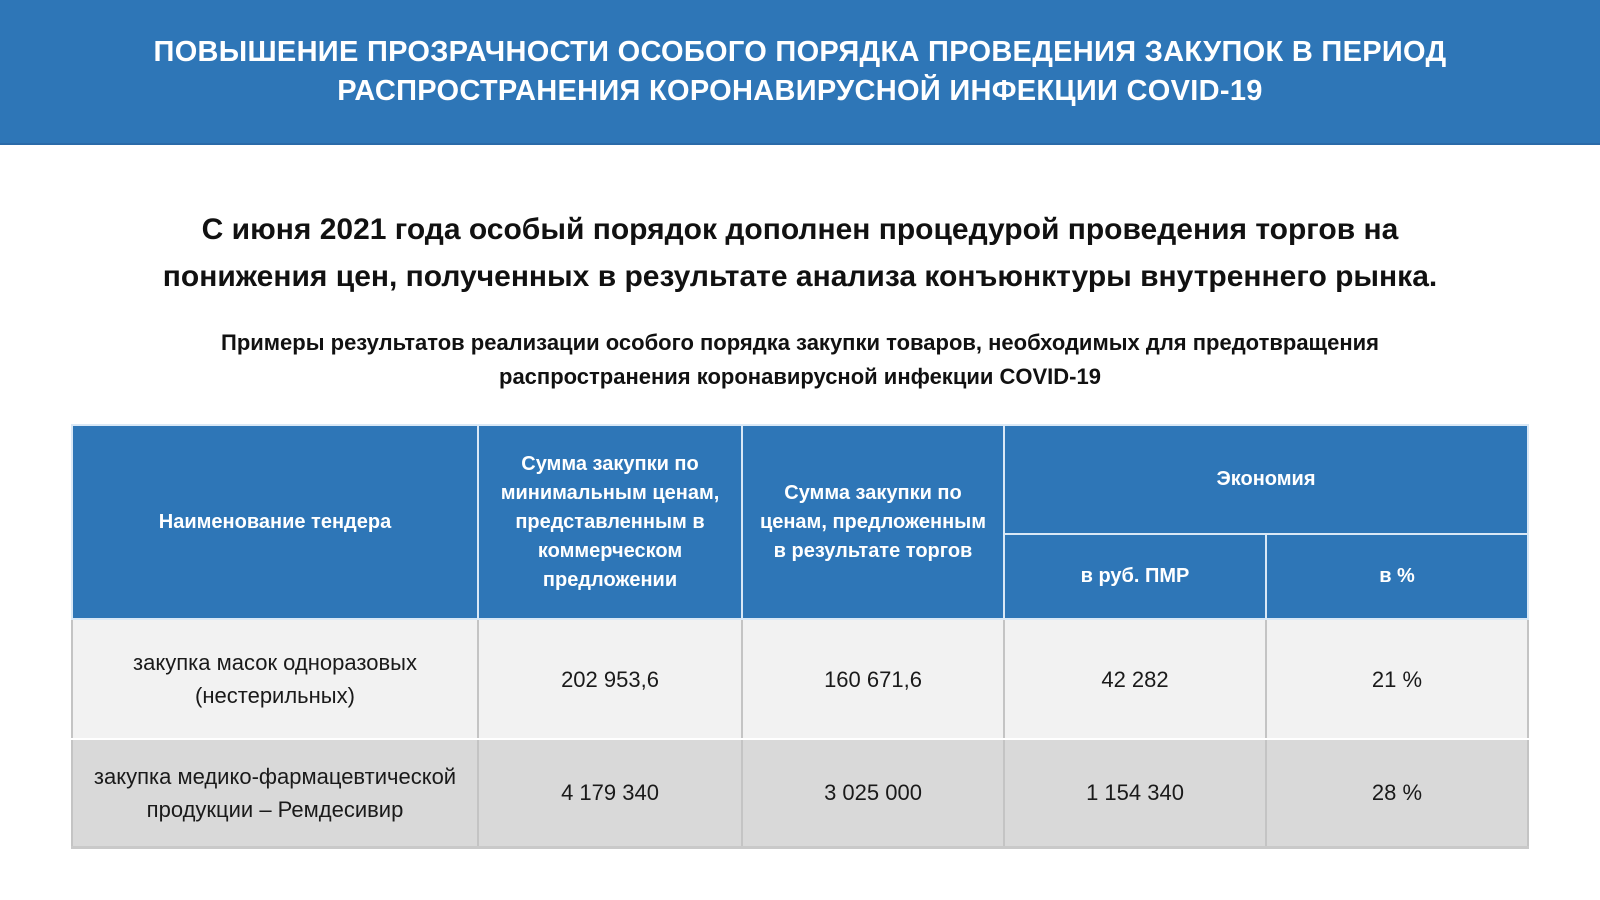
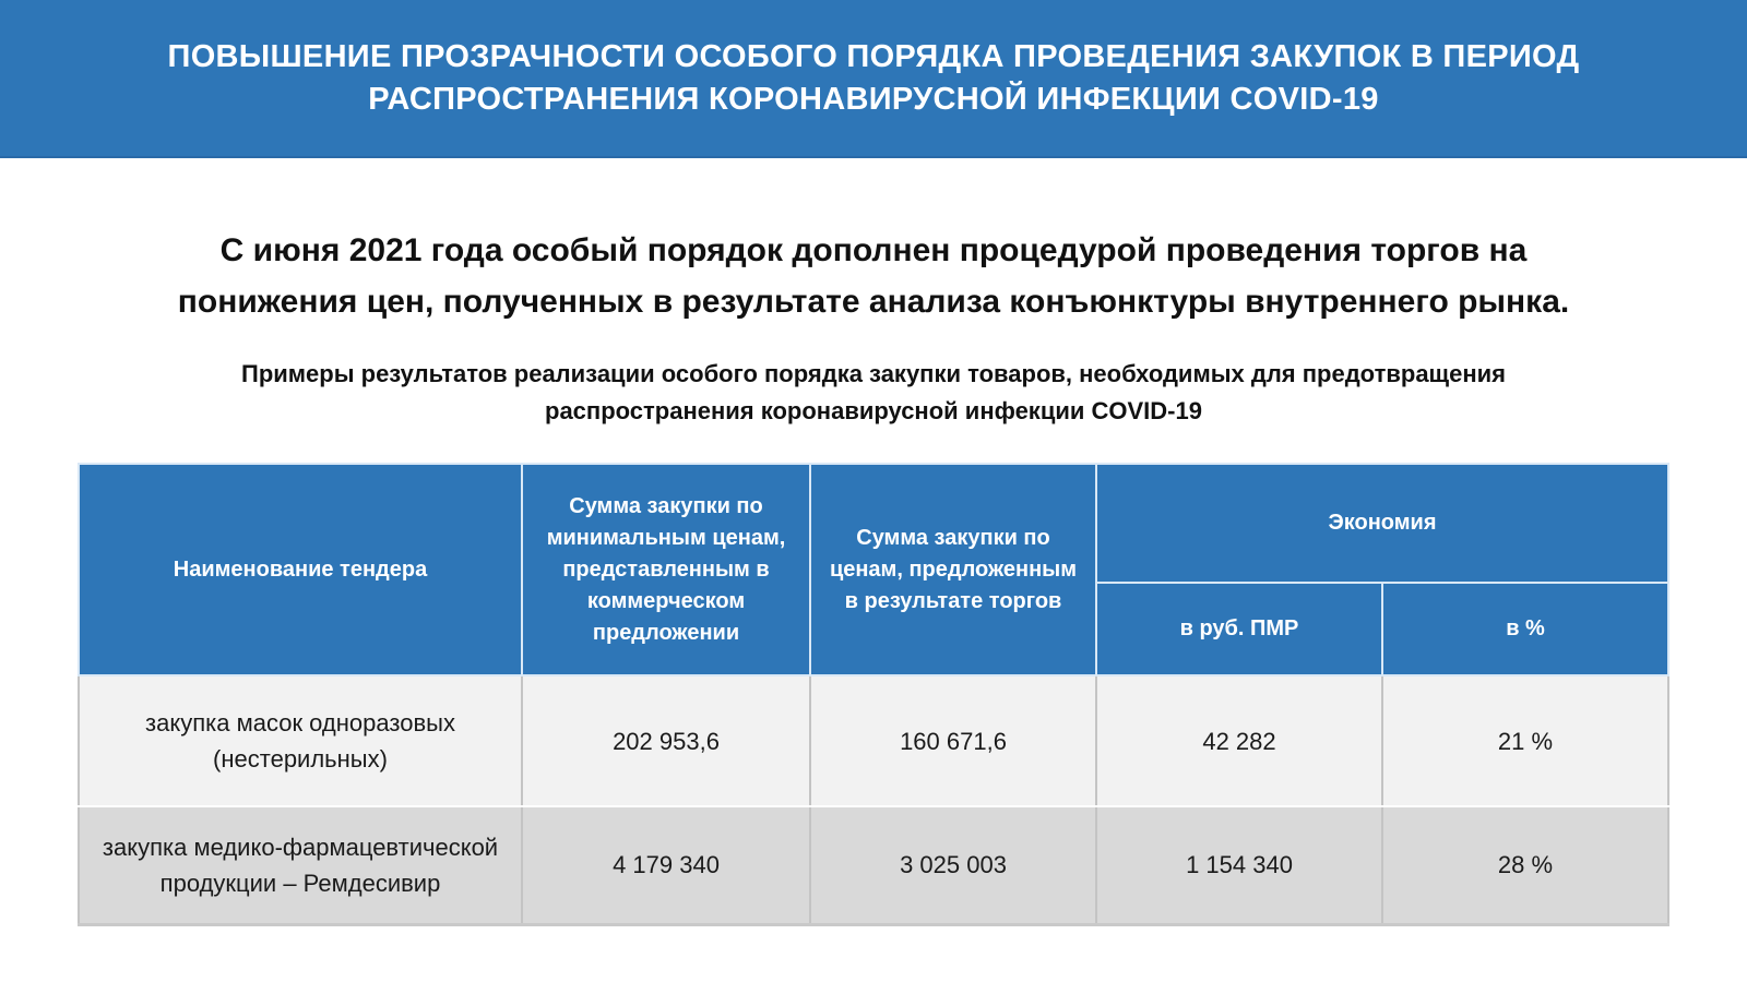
  ПОВЫШЕНИЕ ПРОЗРАЧНОСТИ ОСОБОГО ПОРЯДКА ПРОВЕДЕНИЯ ЗАКУПОК В ПЕРИОД РАСПРОСТРАНЕНИЯ КОРОНАВИРУСНОЙ ИНФЕКЦИИ COVID-19
  С июня 2021 года особый порядок дополнен процедурой проведения торгов на понижения цен, полученных в результате анализа конъюнктуры внутреннего рынка.
  Примеры результатов реализации особого порядка закупки товаров, необходимых для предотвращения распространения коронавирусной инфекции COVID-19
  Наименование тендера	Сумма закупки по минимальным ценам, представленным в коммерческом предложении	Сумма закупки по ценам, предложенным в результате торгов	Экономия
  в руб. ПМР	в %
  закупка масок одноразовых (нестерильных)	202 953,6	160 671,6	42 282	21 %
- закупка медико-фармацевтической продукции – Ремдесивир	4 179 340	3 025 000	1 154 340	28 %
+ закупка медико-фармацевтической продукции – Ремдесивир	4 179 340	3 025 003	1 154 340	28 %
